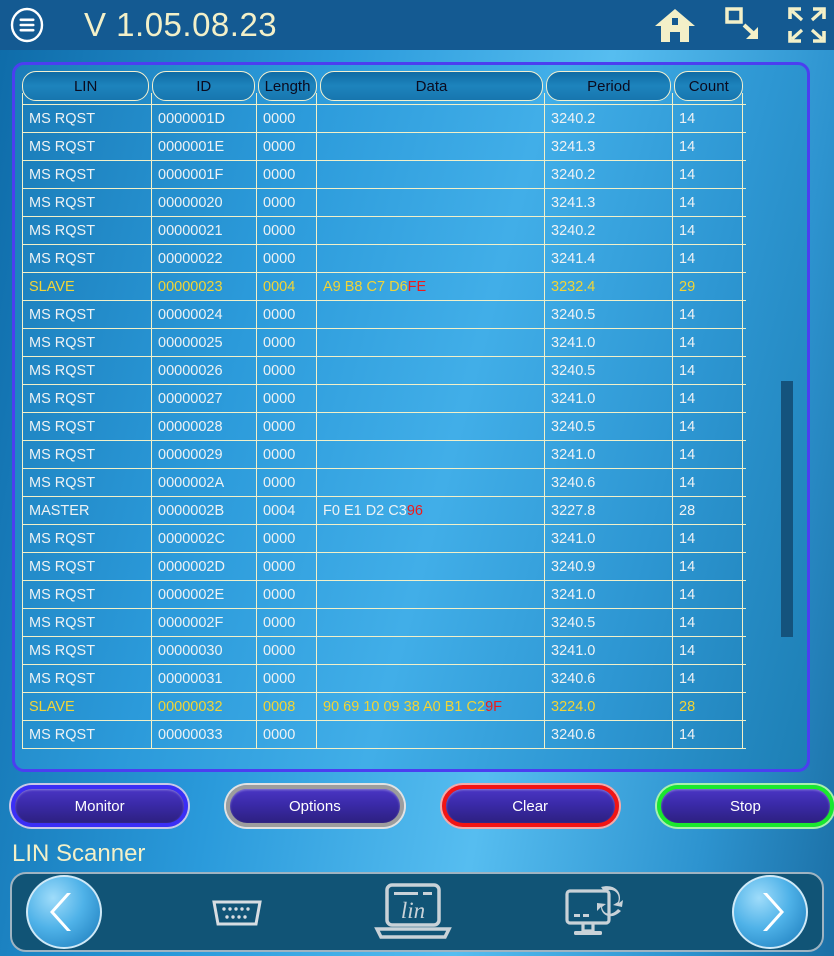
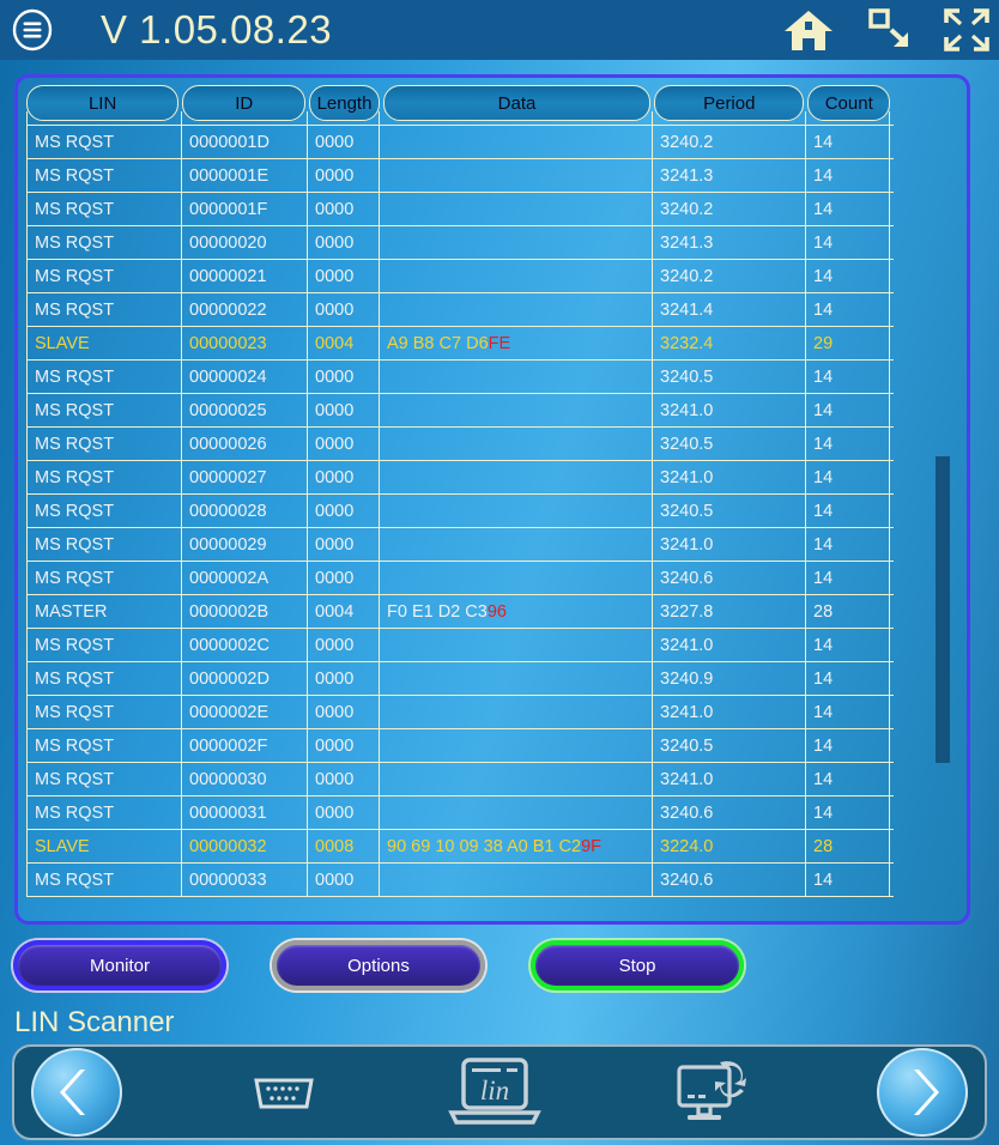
  V 1.05.08.23
  LIN
  ID
  Length
  Data
  Period
  Count
  MS RQST
  0000001D
  0000
  3240.2
  14
  MS RQST
  0000001E
  0000
  3241.3
  14
  MS RQST
  0000001F
  0000
  3240.2
  14
  MS RQST
  00000020
  0000
  3241.3
  14
  MS RQST
  00000021
  0000
  3240.2
  14
  MS RQST
  00000022
  0000
  3241.4
  14
  SLAVE
  00000023
  0004
  A9 B8 C7 D6
  FE
  3232.4
  29
  MS RQST
  00000024
  0000
  3240.5
  14
  MS RQST
  00000025
  0000
  3241.0
  14
  MS RQST
  00000026
  0000
  3240.5
  14
  MS RQST
  00000027
  0000
  3241.0
  14
  MS RQST
  00000028
  0000
  3240.5
  14
  MS RQST
  00000029
  0000
  3241.0
  14
  MS RQST
  0000002A
  0000
  3240.6
  14
  MASTER
  0000002B
  0004
  F0 E1 D2 C3
  96
  3227.8
  28
  MS RQST
  0000002C
  0000
  3241.0
  14
  MS RQST
  0000002D
  0000
  3240.9
  14
  MS RQST
  0000002E
  0000
  3241.0
  14
  MS RQST
  0000002F
  0000
  3240.5
  14
  MS RQST
  00000030
  0000
  3241.0
  14
  MS RQST
  00000031
  0000
  3240.6
  14
  SLAVE
  00000032
  0008
  90 69 10 09 38 A0 B1 C2
  9F
  3224.0
  28
  MS RQST
  00000033
  0000
  3240.6
  14
  Monitor
  Options
- Clear
  Stop
  LIN Scanner
  lin
